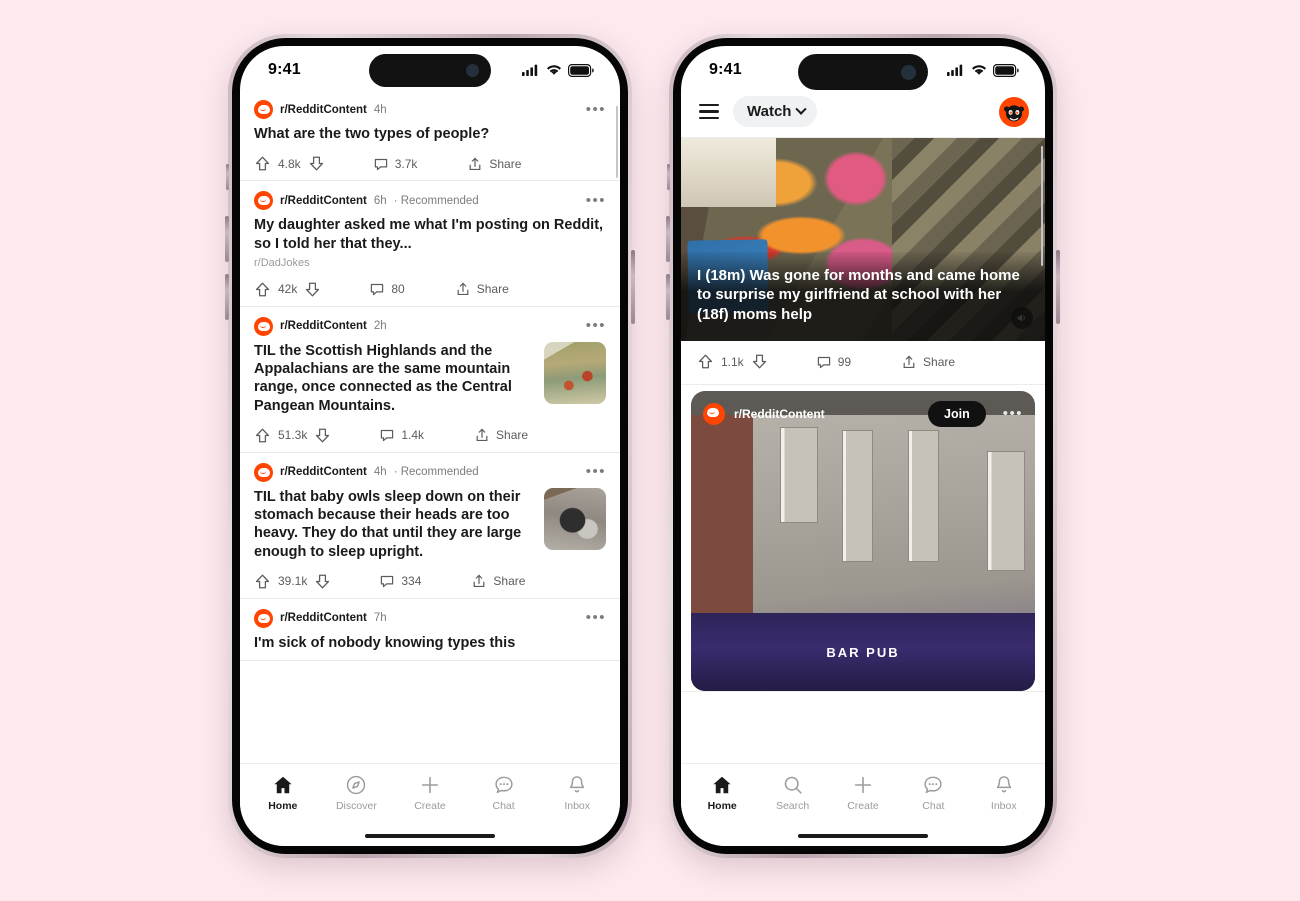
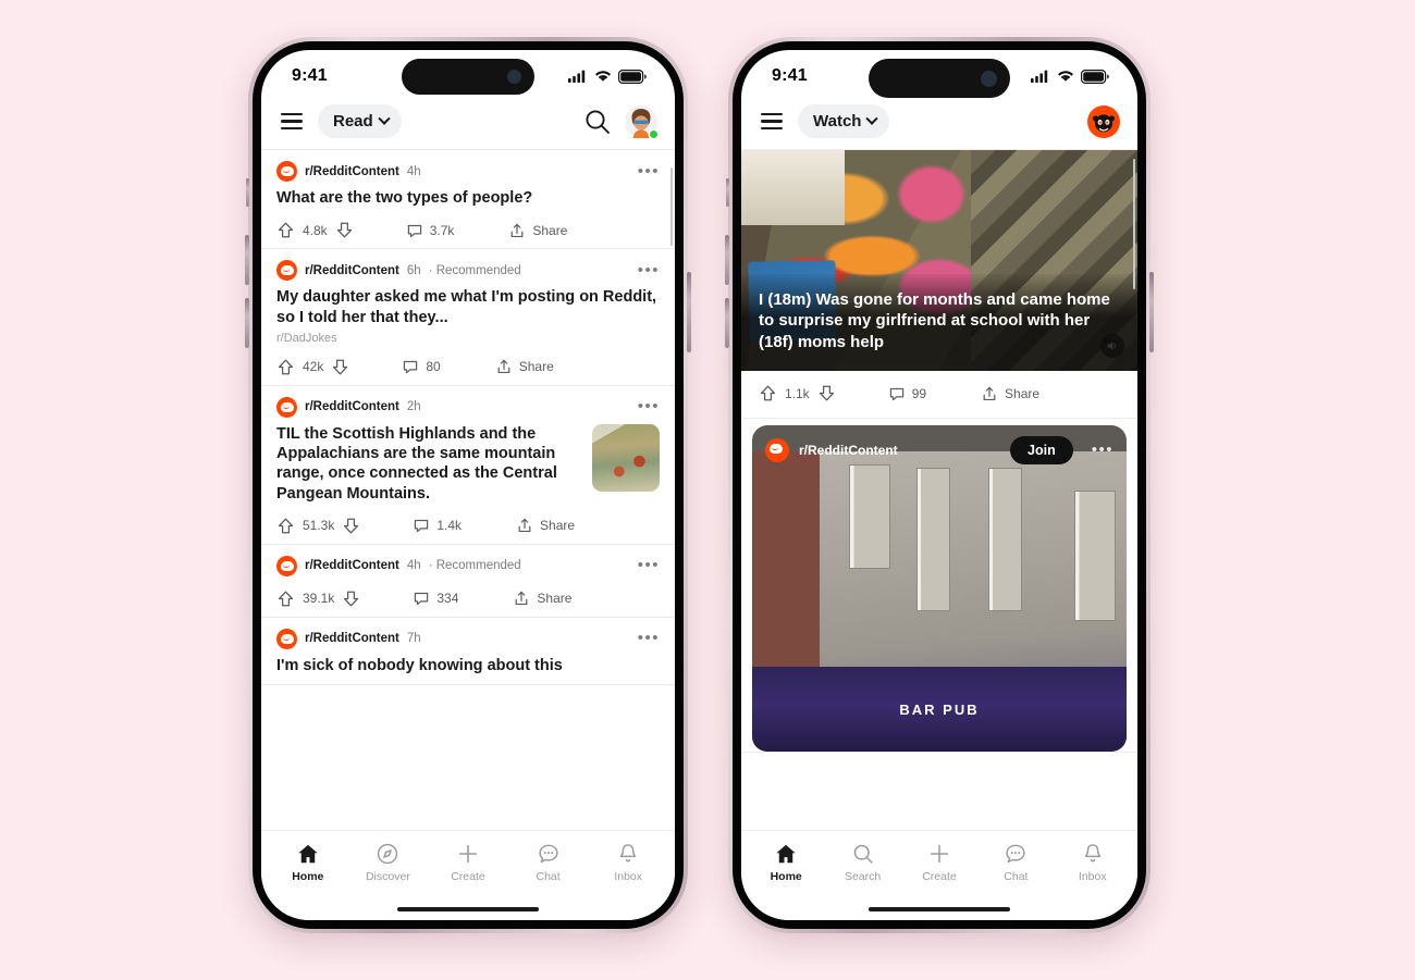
  9:41
+ Read
  r/RedditContent
  4h
  •••
  What are the two types of people?
  4.8k
  3.7k
  Share
  r/RedditContent
  6h
  · Recommended
  •••
  My daughter asked me what I'm posting on Reddit, so I told her that they...
  r/DadJokes
  42k
  80
  Share
  r/RedditContent
  2h
  •••
  TIL the Scottish Highlands and the Appalachians are the same mountain range, once connected as the Central Pangean Mountains.
  51.3k
  1.4k
  Share
  r/RedditContent
  4h
  · Recommended
  •••
- TIL that baby owls sleep down on their stomach because their heads are too heavy. They do that until they are large enough to sleep upright.
  39.1k
  334
  Share
  r/RedditContent
  7h
  •••
- I'm sick of nobody knowing types this
+ I'm sick of nobody knowing about this
  Home
  Discover
  Create
  Chat
  Inbox
  9:41
  Watch
  I (18m) Was gone for months and came home to surprise my girlfriend at school with her (18f) moms help
  1.1k
  99
  Share
  BAR PUB
  r/RedditContent
  Join
  •••
  Home
  Search
  Create
  Chat
  Inbox
